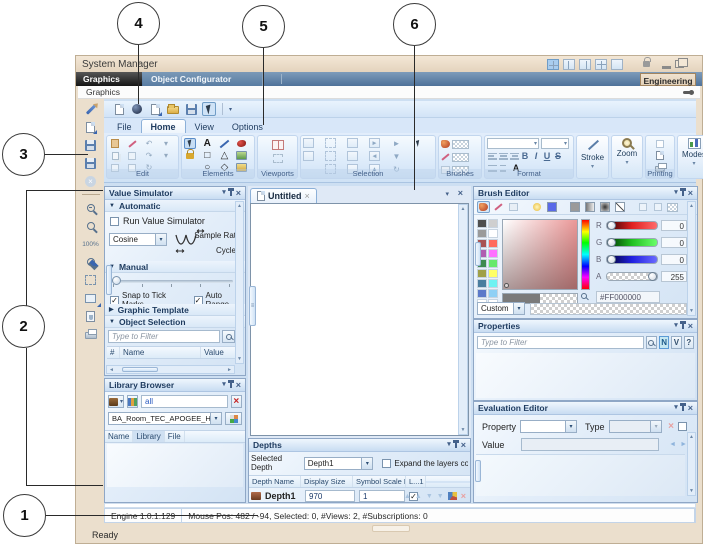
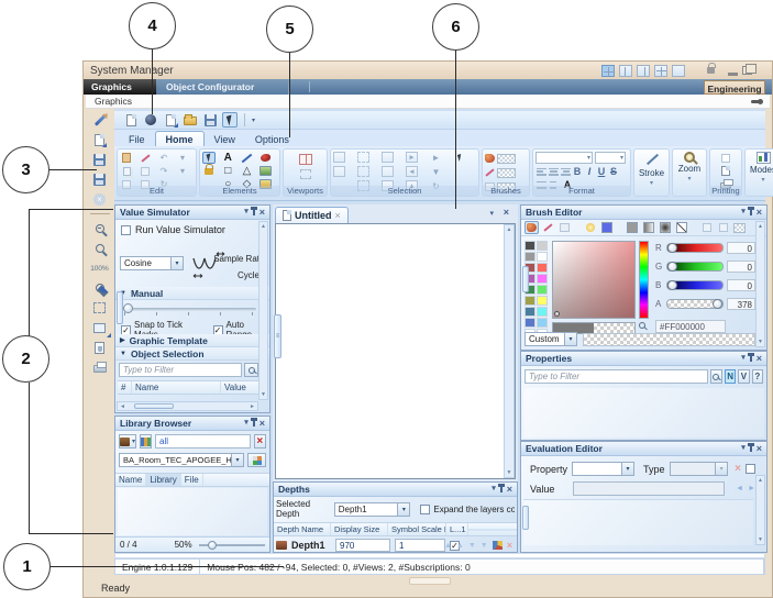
  System Manager
  Graphics
  Object Configurator
  Engineering
  Graphics
  ×
  File
  Home
  View
  Options
  ↶
  ↷
  ↻
  ▾
  ▾
  Edit
  A
  □
  ○
  △
  ◇
  Elements
  Viewports
  ►
  ▼
  ↻
  Selection
  Brushes
  B
  I
  U
  S
  A
  Format
  Stroke
  Zoom
  Printing
  Mode
  Value Simulator
  ×
- Automatic
  Run Value Simulator
  Cosine
  Sample Ra
  Cycle
  Manual
  ✓
  ✓
  Graphic Template
  Object Selection
  Type to Filter
  #
  Name
  Value
  Library Browser
  ×
  all
  ×
  BA_Room_TEC_APOGEE_H
  Name
  Library
  File
+ 0 / 4
+ 50%
  Untitled
  ×
  ×
  Depths
  ×
  Selected Depth
  Depth1
  Expand the layers co
  Depth Name
  Display Size
  L...1
  Depth1
  970
  1
  ✓
  ×
  Brush Editor
  ×
  R
  0
  G
  0
  B
  0
  A
- 255
+ 378
  #FF000000
  Custom
  Properties
  ×
  Type to Filter
  N
  V
  ?
  Evaluation Editor
  ×
  Property
  Type
  ×
  Value
  -94, Selected: 0, #Views: 2, #Subscriptions: 0
  Ready
  1
  2
  3
  4
  5
  6
